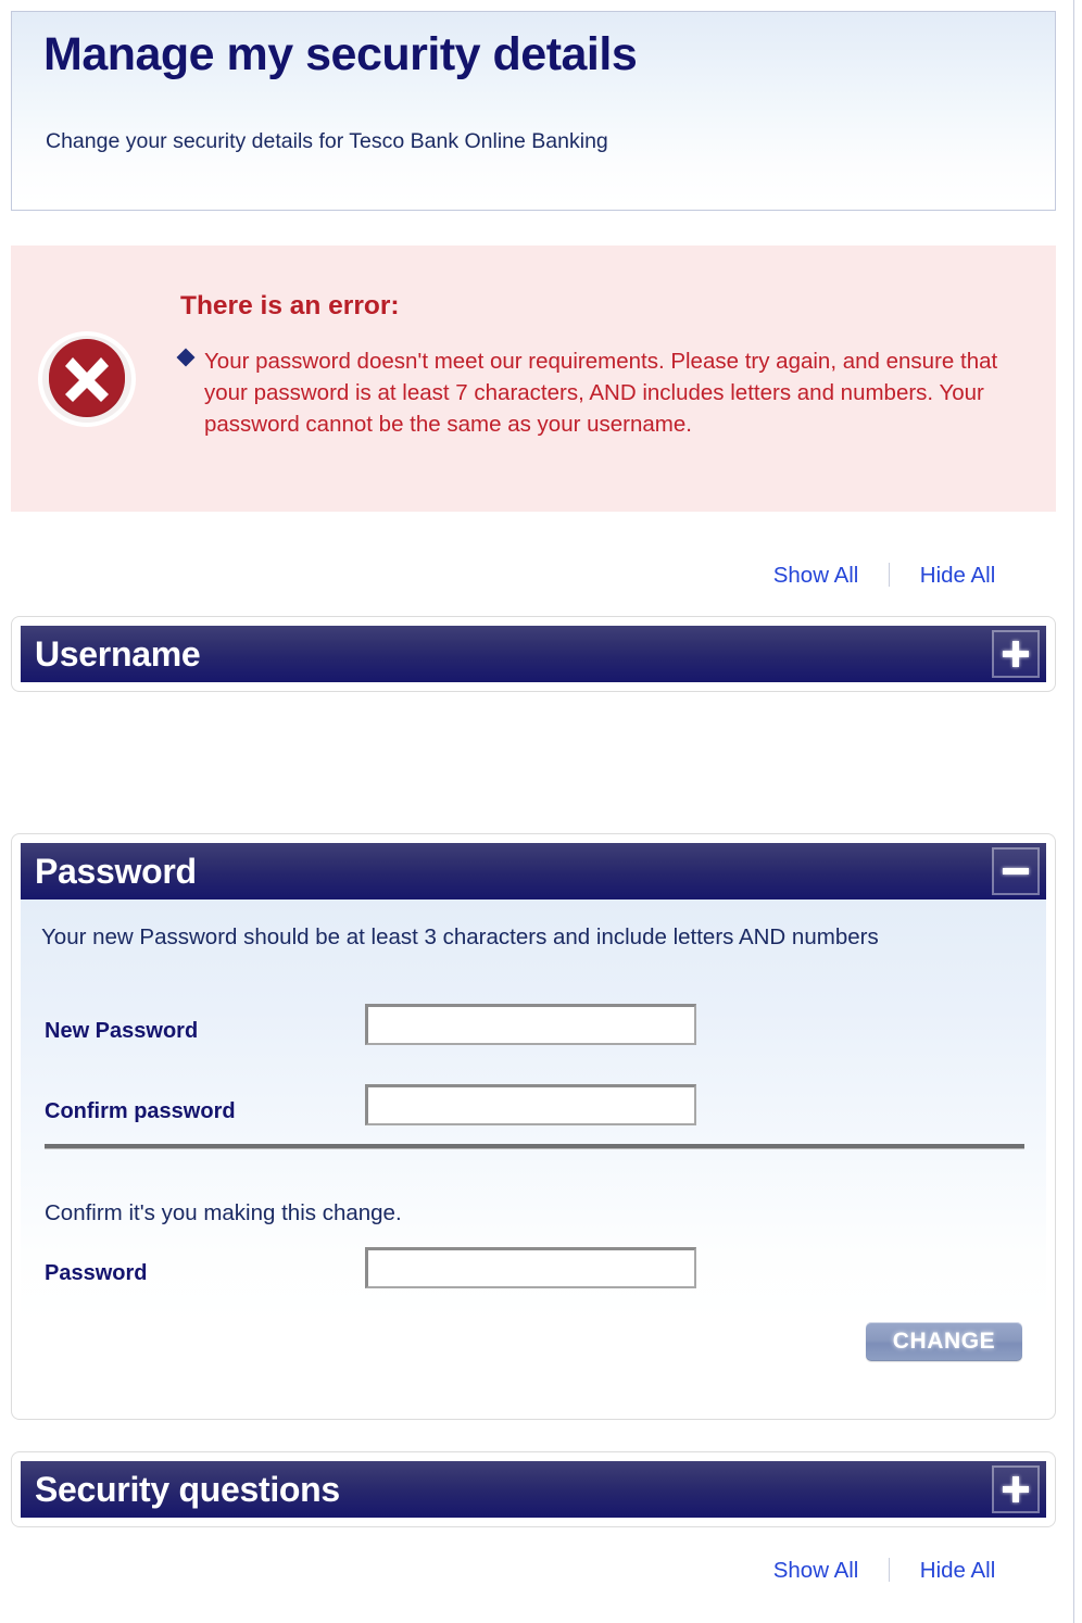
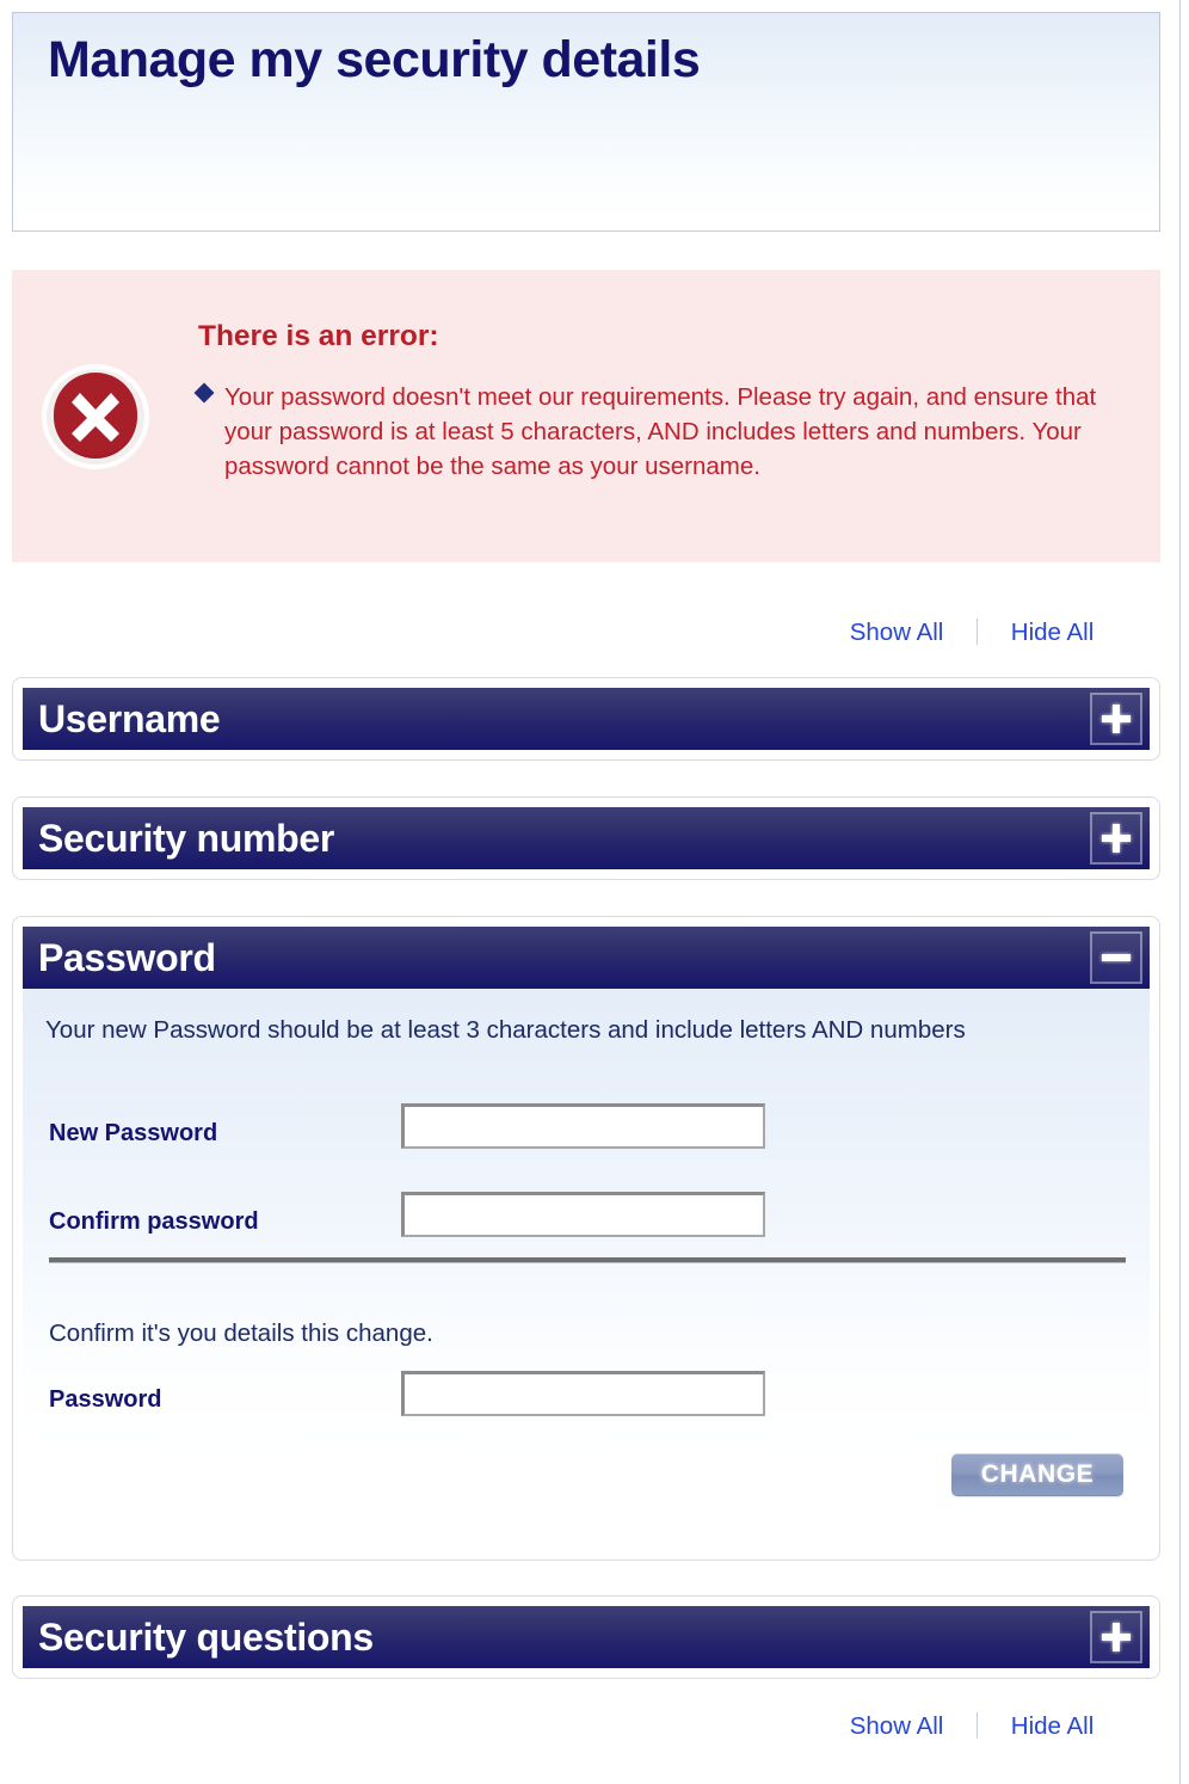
  Manage my security details
- Change your security details for Tesco Bank Online Banking
  There is an error:
- Your password doesn't meet our requirements. Please try again, and ensure that your password is at least 7 characters, AND includes letters and numbers. Your password cannot be the same as your username.
+ Your password doesn't meet our requirements. Please try again, and ensure that your password is at least 5 characters, AND includes letters and numbers. Your password cannot be the same as your username.
  Show All Hide All
  Username
+ Security number
  Password
  Your new Password should be at least 3 characters and include letters AND numbers
  New Password
  Confirm password
- Confirm it's you making this change.
+ Confirm it's you details this change.
  Password
  CHANGE
  Security questions
  Show All Hide All
